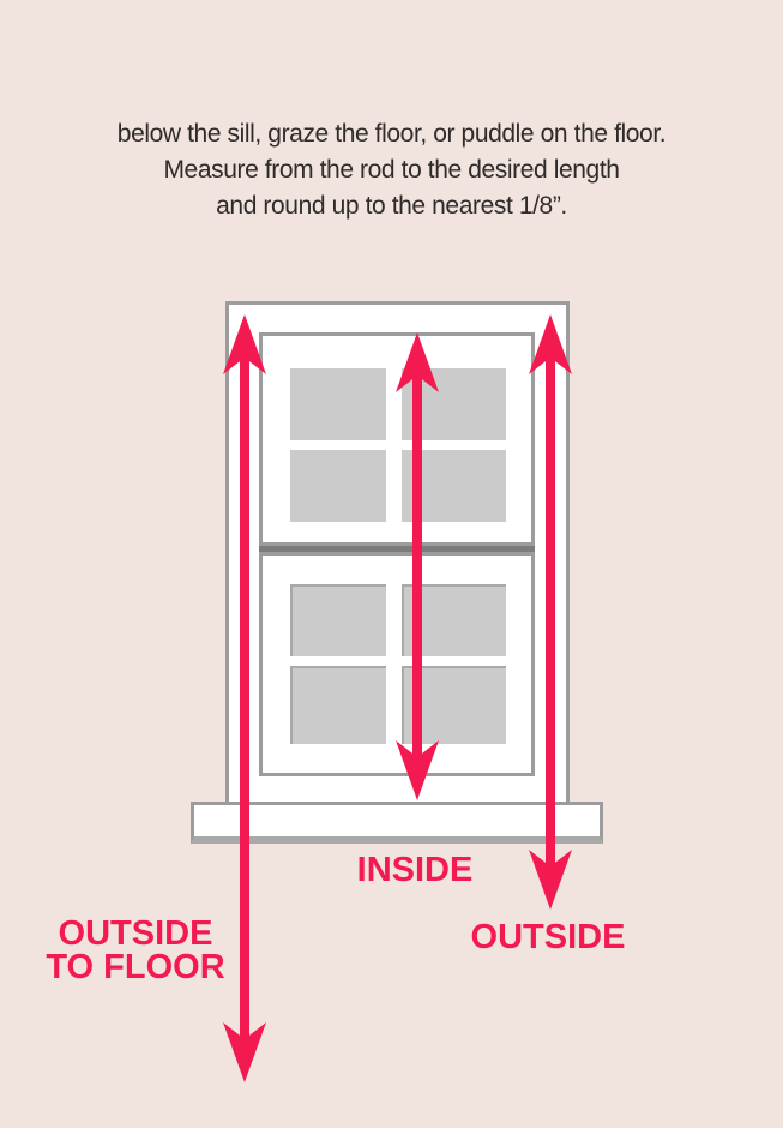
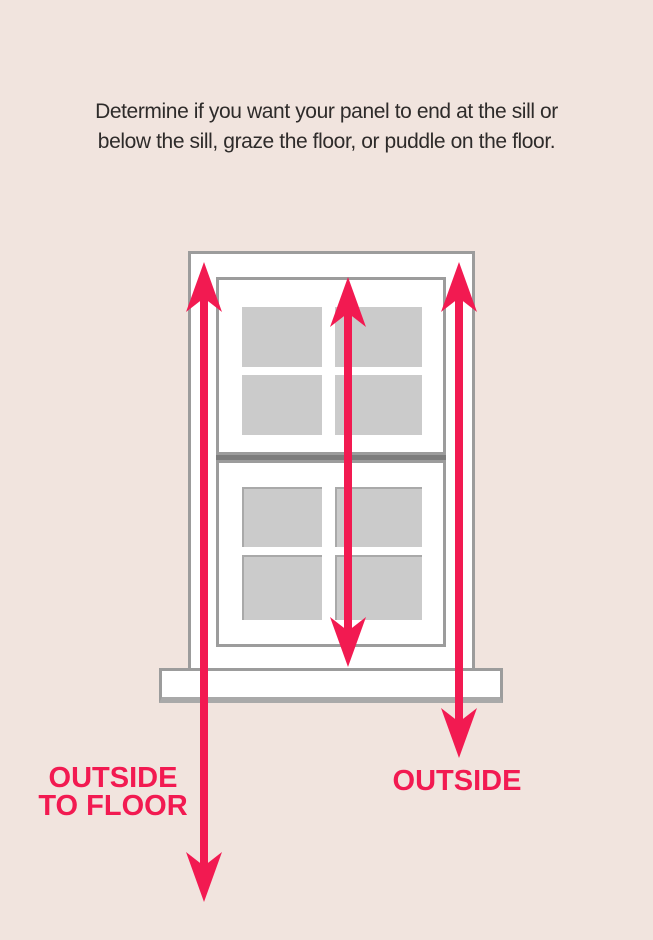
+ Determine if you want your panel to end at the sill or
  below the sill, graze the floor, or puddle on the floor.
- Measure from the rod to the desired length
- and round up to the nearest 1/8”.
- INSIDE
  OUTSIDE
  OUTSIDE
  TO FLOOR
